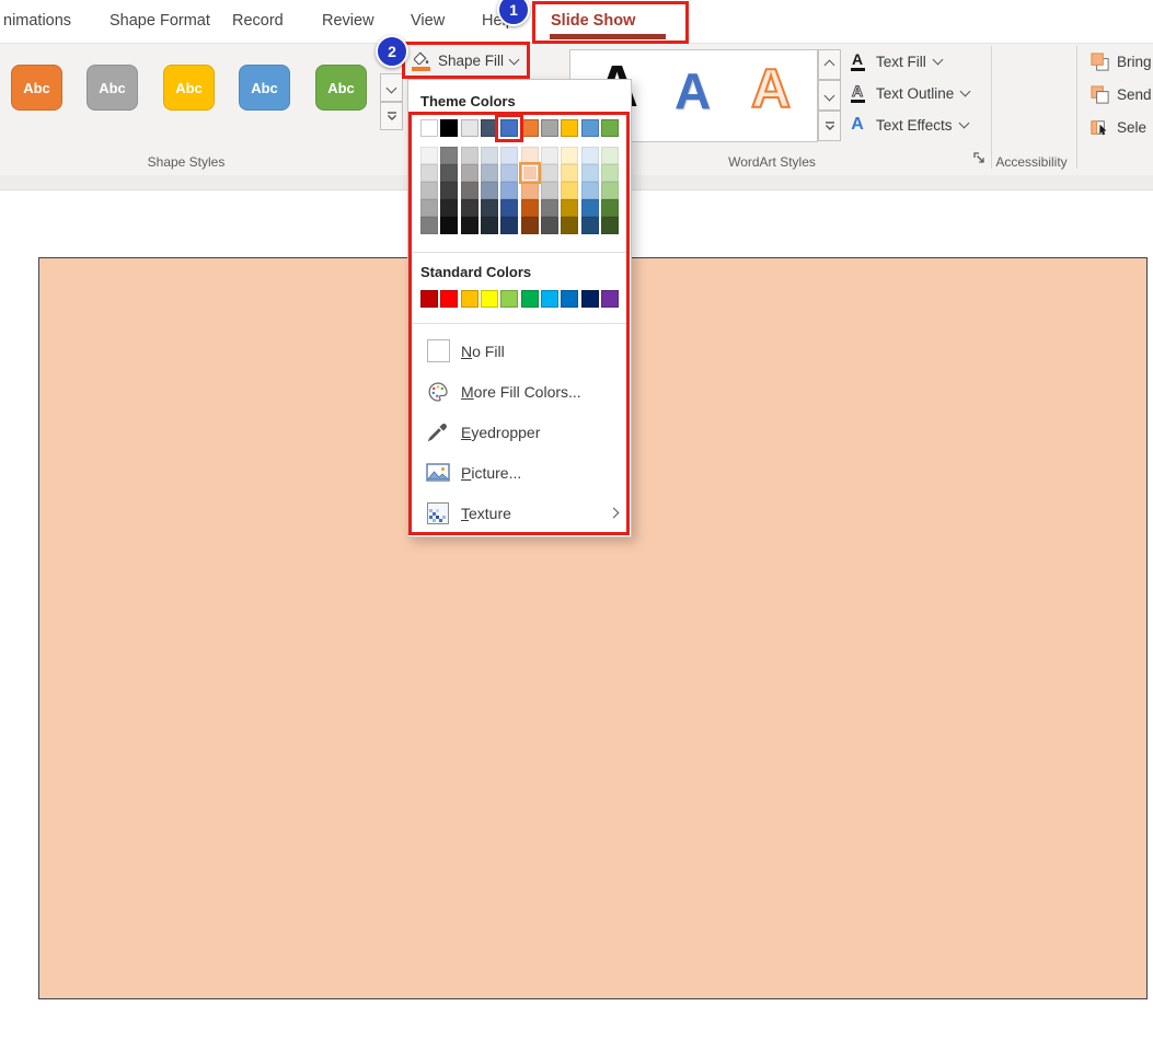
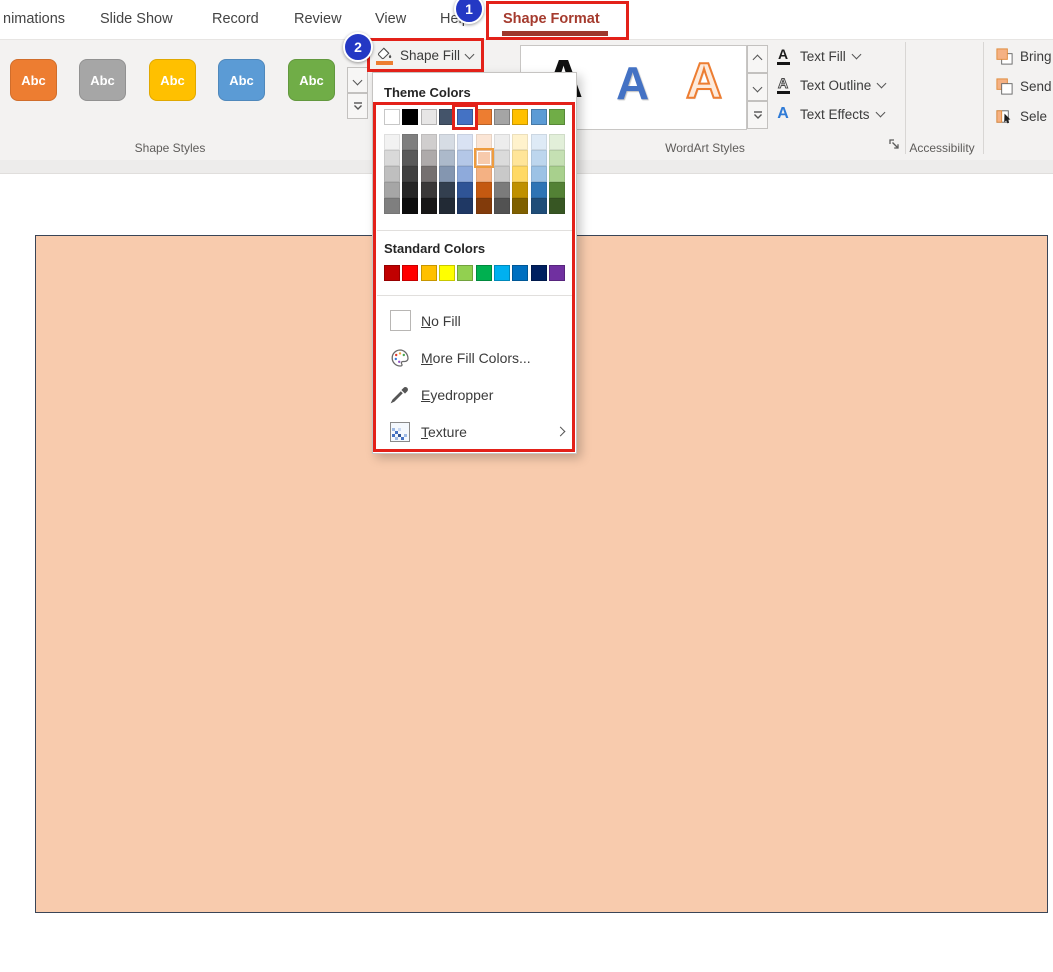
  nimations
- Shape Format
+ Slide Show
  Record
  Review
  View
- Slide Show
+ Shape Format
  Abc
  Abc
  Abc
  Abc
  Abc
  Shape Styles
  Shape Fill
  A
  A
  A
  Text Fill
  A
  Text Outline
  A
  Text Effects
  WordArt Styles
  Accessibility
  Bring
  Send
  Sele
  Theme Colors
  Standard Colors
  No Fill
  More Fill Colors...
  Eyedropper
- Picture...
  Texture
  1
  2
